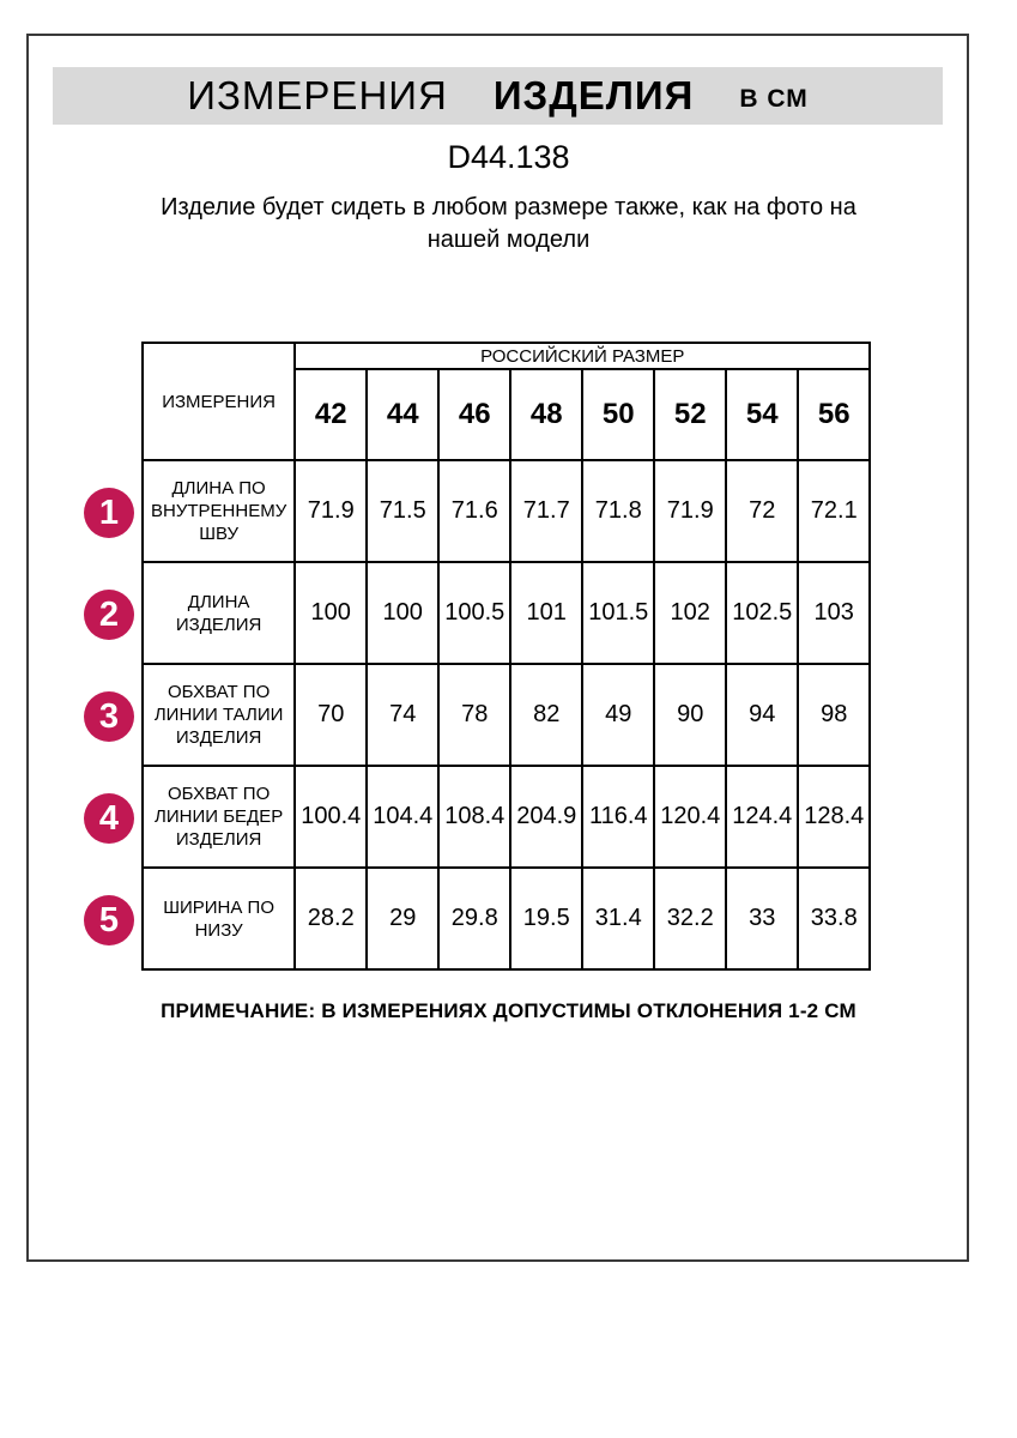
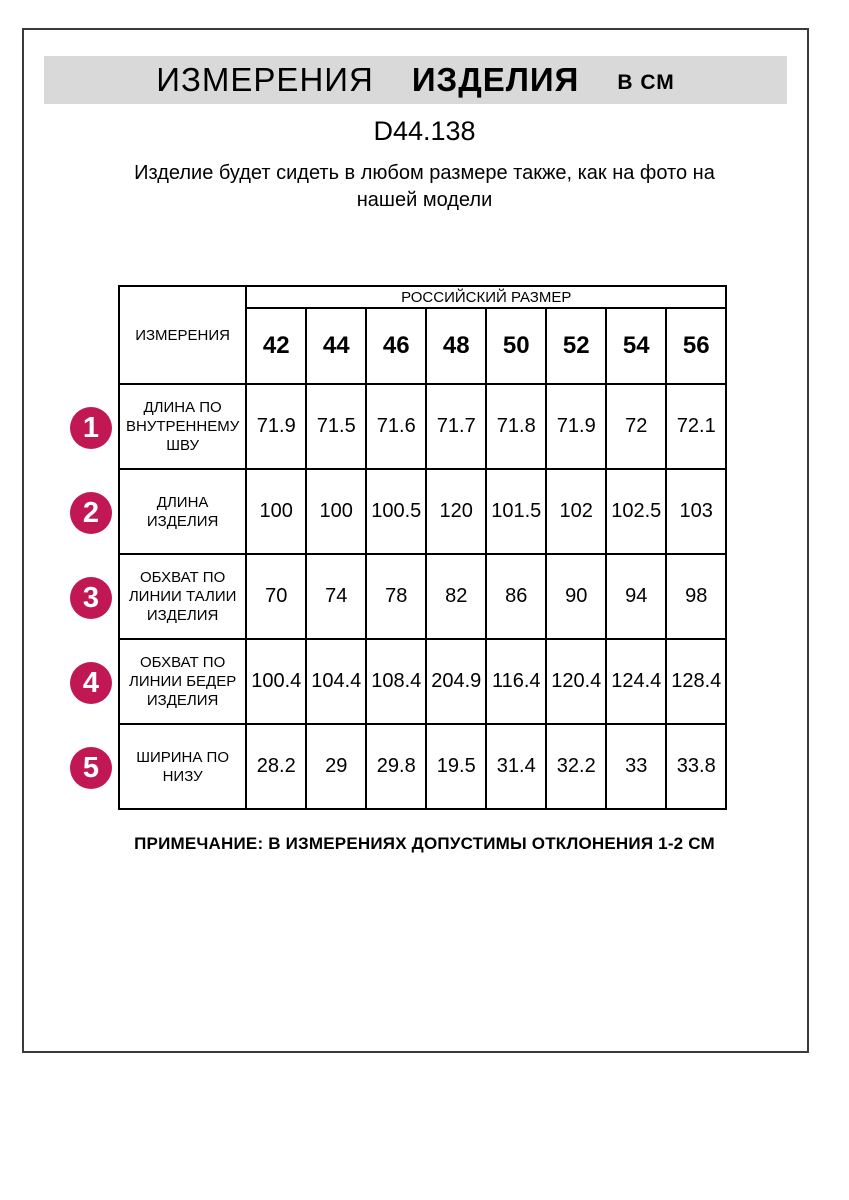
  ИЗМЕРЕНИЯ
  ИЗДЕЛИЯ
  В СМ
  D44.138
  Изделие будет сидеть в любом размере также, как на фото на нашей модели
  ИЗМЕРЕНИЯ	РОССИЙСКИЙ РАЗМЕР
  42	44	46	48	50	52	54	56
  ДЛИНА ПО ВНУТРЕННЕМУ ШВУ	71.9	71.5	71.6	71.7	71.8	71.9	72	72.1
- ДЛИНА ИЗДЕЛИЯ	100	100	100.5	101	101.5	102	102.5	103
+ ДЛИНА ИЗДЕЛИЯ	100	100	100.5	120	101.5	102	102.5	103
- ОБХВАТ ПО ЛИНИИ ТАЛИИ ИЗДЕЛИЯ	70	74	78	82	49	90	94	98
+ ОБХВАТ ПО ЛИНИИ ТАЛИИ ИЗДЕЛИЯ	70	74	78	82	86	90	94	98
  ОБХВАТ ПО ЛИНИИ БЕДЕР ИЗДЕЛИЯ	100.4	104.4	108.4	204.9	116.4	120.4	124.4	128.4
  ШИРИНА ПО НИЗУ	28.2	29	29.8	19.5	31.4	32.2	33	33.8
  1
  2
  3
  4
  5
  ПРИМЕЧАНИЕ: В ИЗМЕРЕНИЯХ ДОПУСТИМЫ ОТКЛОНЕНИЯ 1-2 СМ
